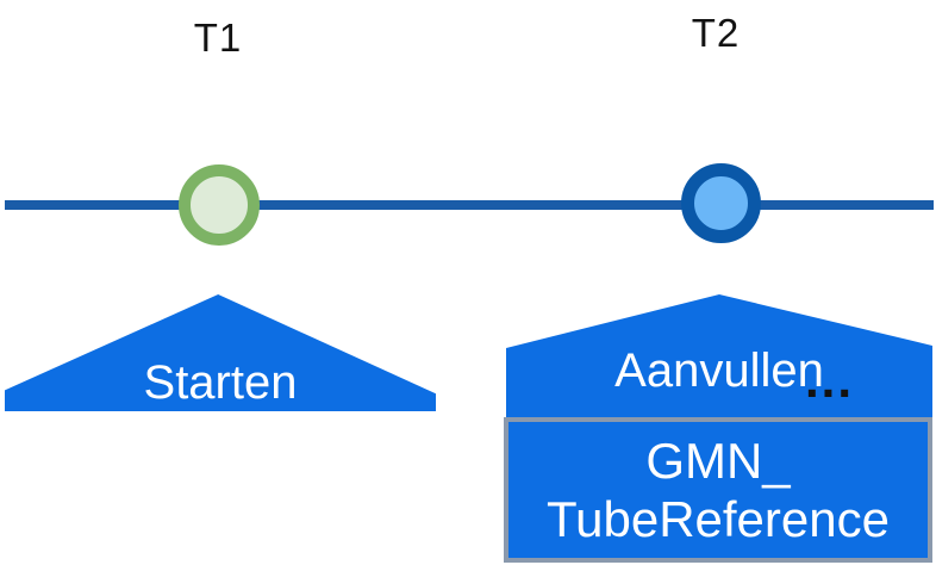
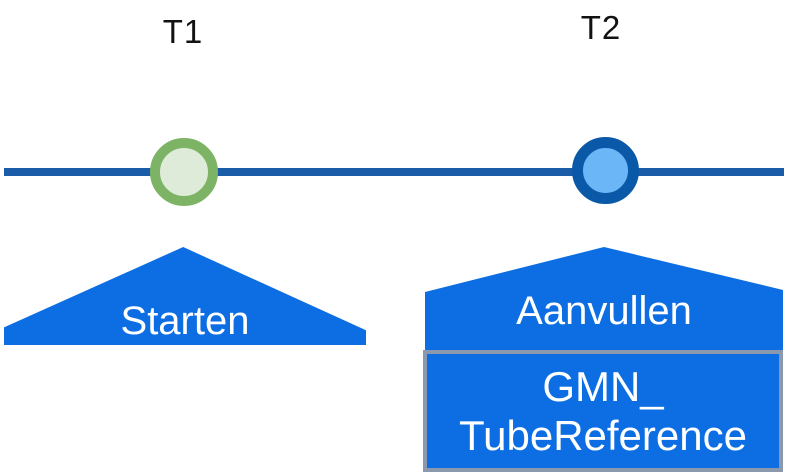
  T1
  T2
  Starten
  Aanvullen
- ...
  GMN_
  TubeReference
